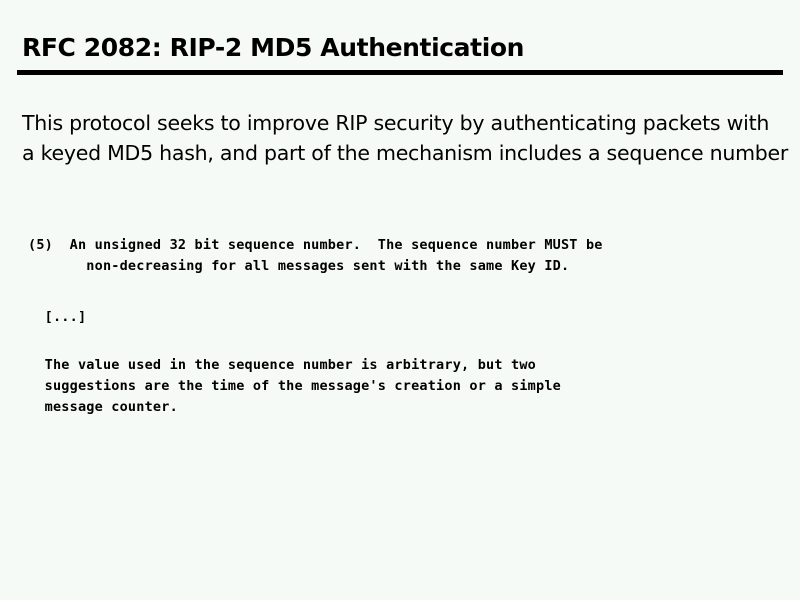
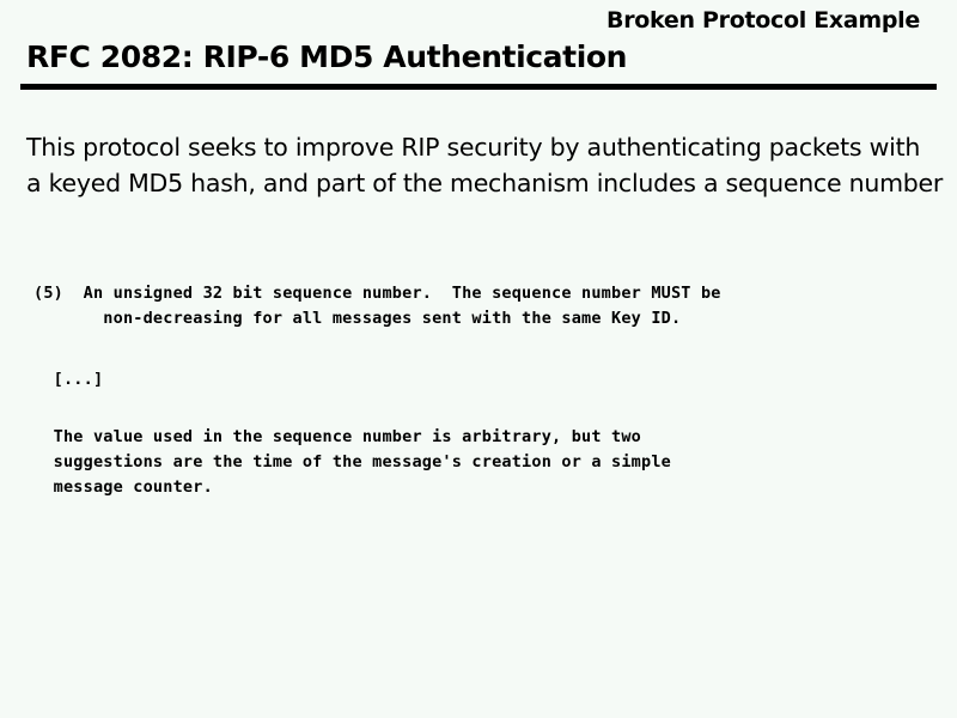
+ Broken Protocol Example
- RFC 2082: RIP-2 MD5 Authentication
+ RFC 2082: RIP-6 MD5 Authentication
  This protocol seeks to improve RIP security by authenticating packets with
  a keyed MD5 hash, and part of the mechanism includes a sequence number
  (5) An unsigned 32 bit sequence number. The sequence number MUST be
  non-decreasing for all messages sent with the same Key ID.
  [...]
  The value used in the sequence number is arbitrary, but two
  suggestions are the time of the message's creation or a simple
  message counter.
